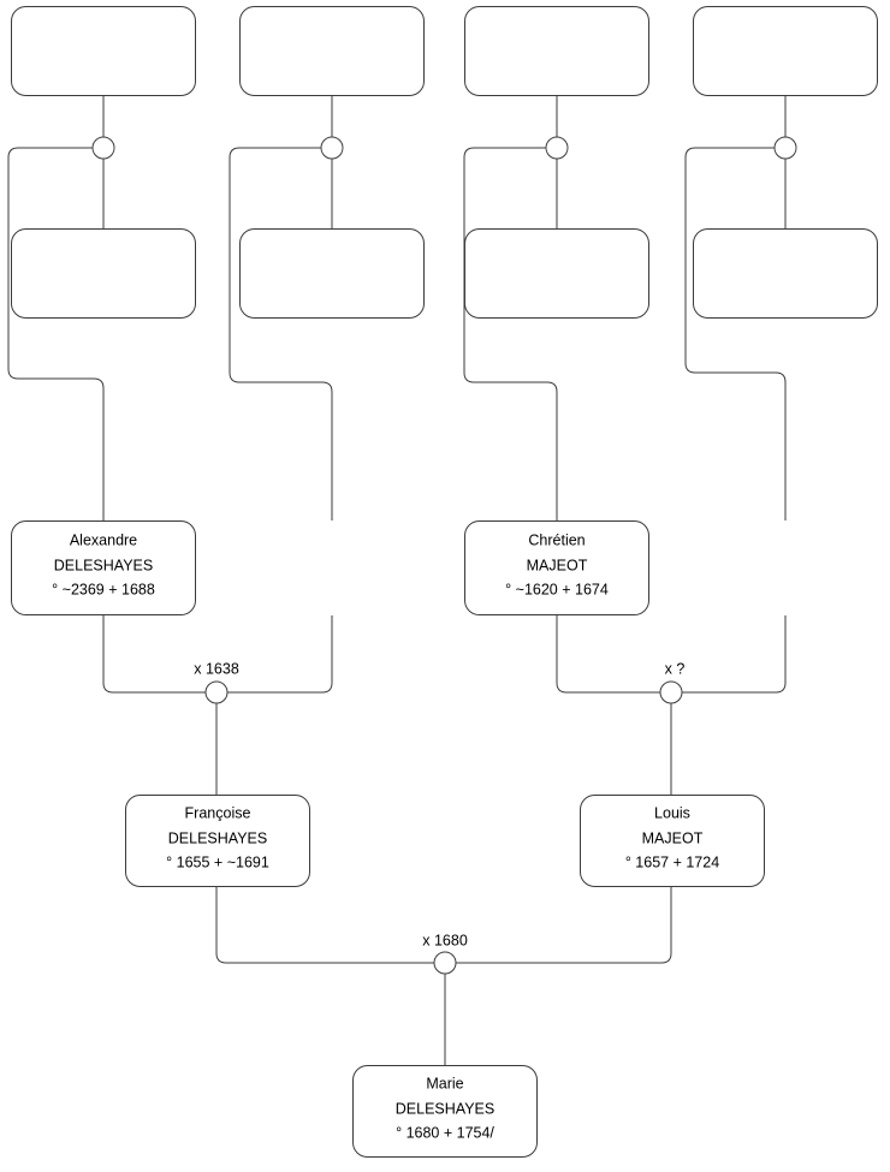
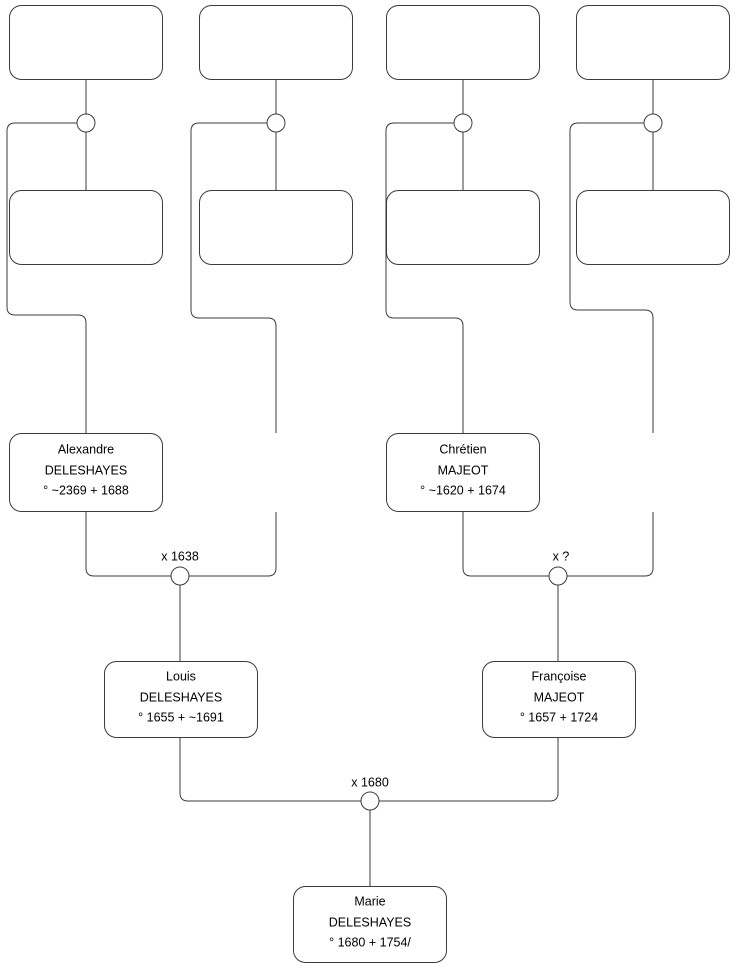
  Alexandre
  DELESHAYES
  ° ~2369 + 1688
  Chrétien
  MAJEOT
  ° ~1620 + 1674
- Françoise
+ Louis
  DELESHAYES
  ° 1655 + ~1691
- Louis
+ Françoise
  MAJEOT
  ° 1657 + 1724
  Marie
  DELESHAYES
  ° 1680 + 1754/
  x 1638
  x ?
  x 1680
